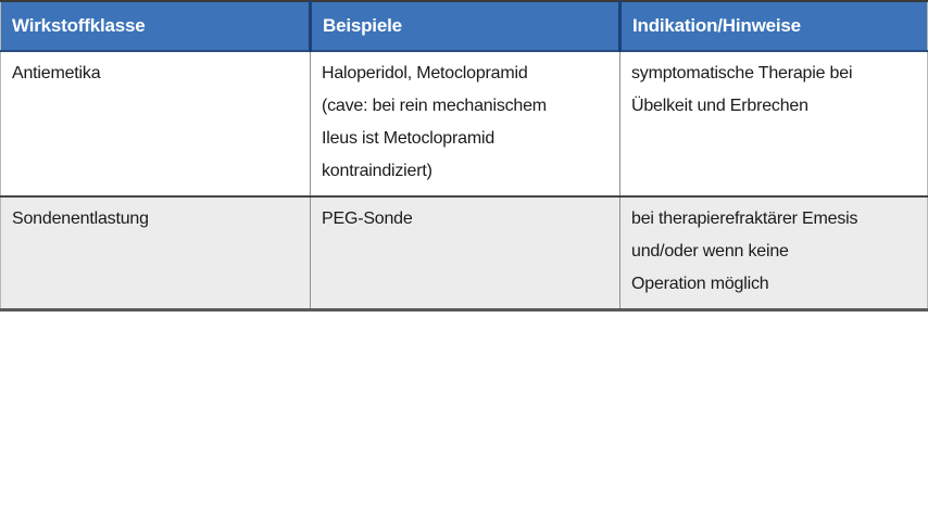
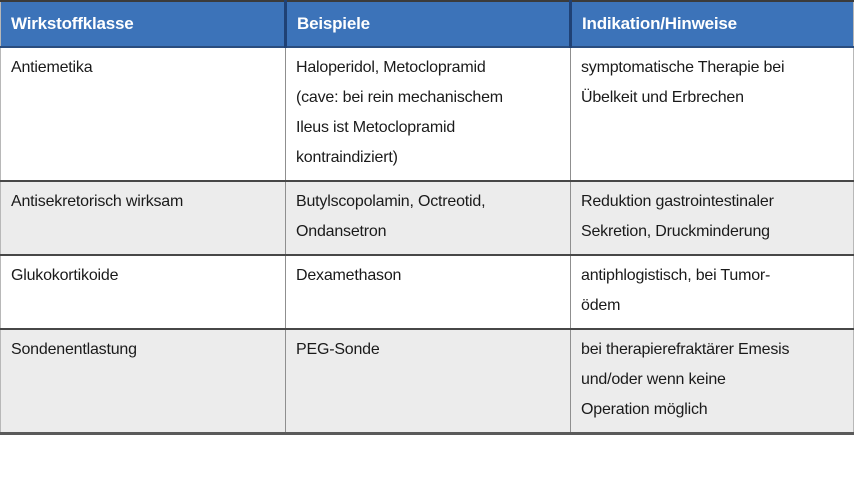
  Wirkstoffklasse	Beispiele	Indikation/Hinweise
  Antiemetika	Haloperidol, Metoclopramid (cave: bei rein mechanischem Ileus ist Metoclopramid kontraindiziert)	symptomatische Therapie bei Übelkeit und Erbrechen
+ Antisekretorisch wirksam	Butylscopolamin, Octreotid, Ondansetron	Reduktion gastrointestinaler Sekretion, Druckminderung
+ Glukokortikoide	Dexamethason	antiphlogistisch, bei Tumor- ödem
  Sondenentlastung	PEG-Sonde	bei therapierefraktärer Emesis und/oder wenn keine Operation möglich
